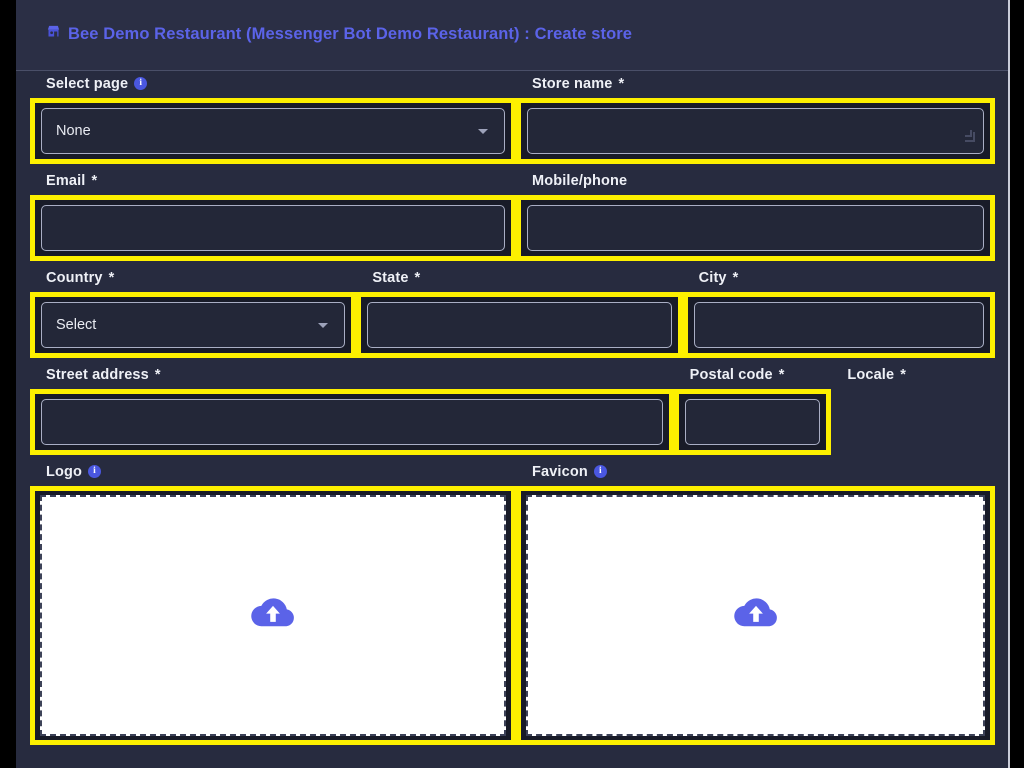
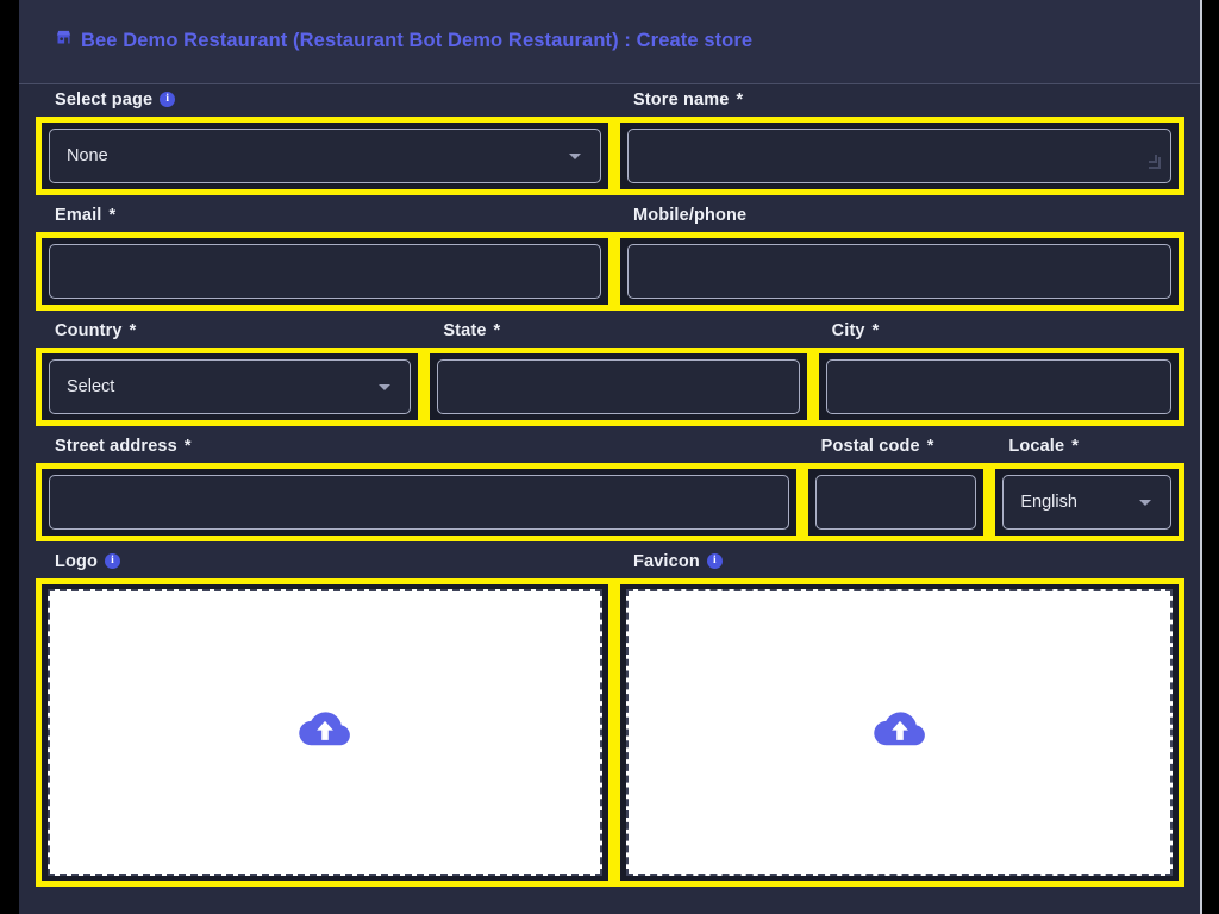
- Bee Demo Restaurant (Messenger Bot Demo Restaurant) : Create store
+ Bee Demo Restaurant (Restaurant Bot Demo Restaurant) : Create store
  Select page
  i
  None
  Store name
  *
  Email
  *
  Mobile/phone
  Country
  *
  Select
  State
  *
  City
  *
  Street address
  *
  Postal code
  *
  Locale
  *
+ English
  Logo
  i
  Favicon
  i
